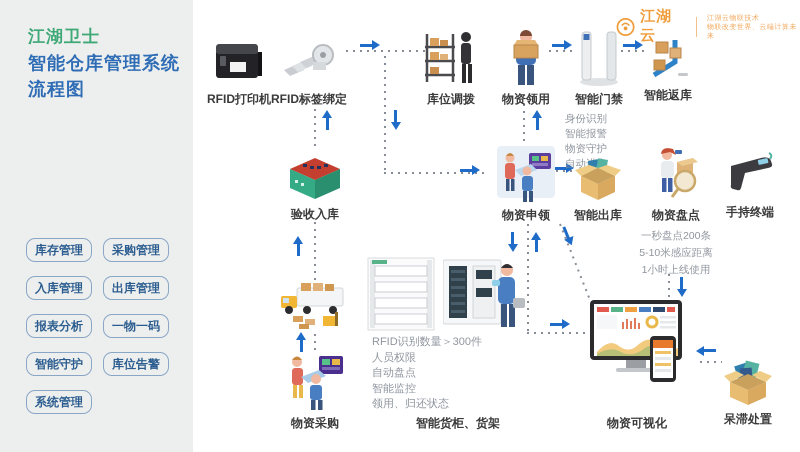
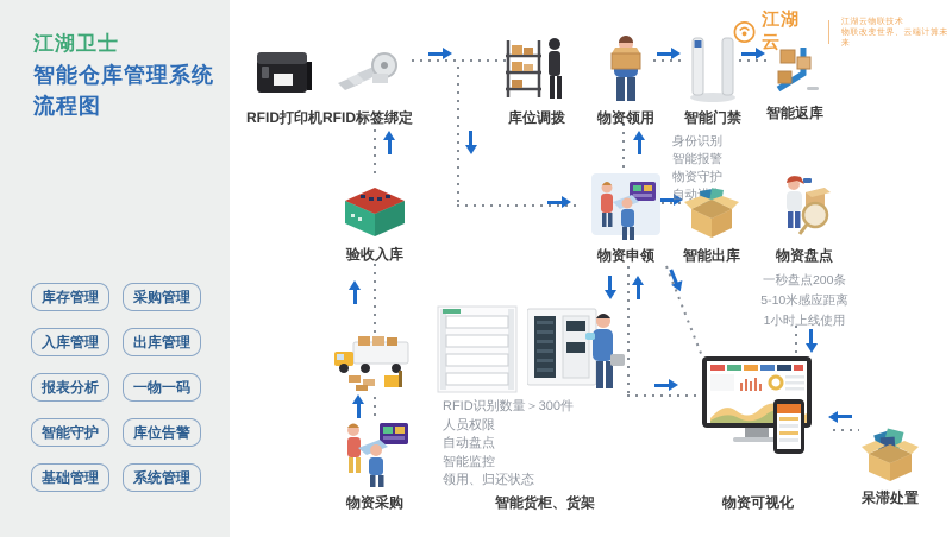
  江湖卫士
  智能仓库管理系统
  流程图
  库存管理
  采购管理
  入库管理
  出库管理
  报表分析
  一物一码
  智能守护
  库位告警
+ 基础管理
  系统管理
  江湖云
  RFID打印机
  RFID标签绑定
  库位调拨
  物资领用
  智能门禁
  身份识别
  智能报警
  物资守护
  智能返库
  验收入库
  物资申领
  智能出库
  物资盘点
  一秒盘点200条
  5-10米感应距离
  1小时上线使用
- 手持终端
  物资采购
  RFID识别数量＞300件
  人员权限
  自动盘点
  智能监控
  领用、归还状态
  智能货柜、货架
  物资可视化
  呆滞处置
